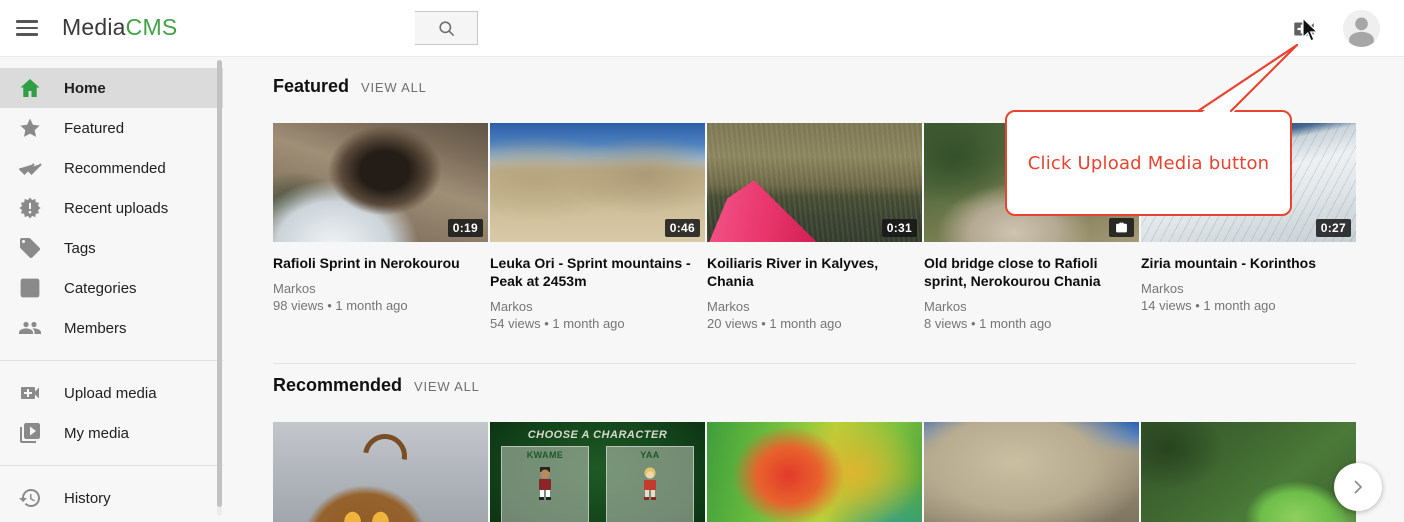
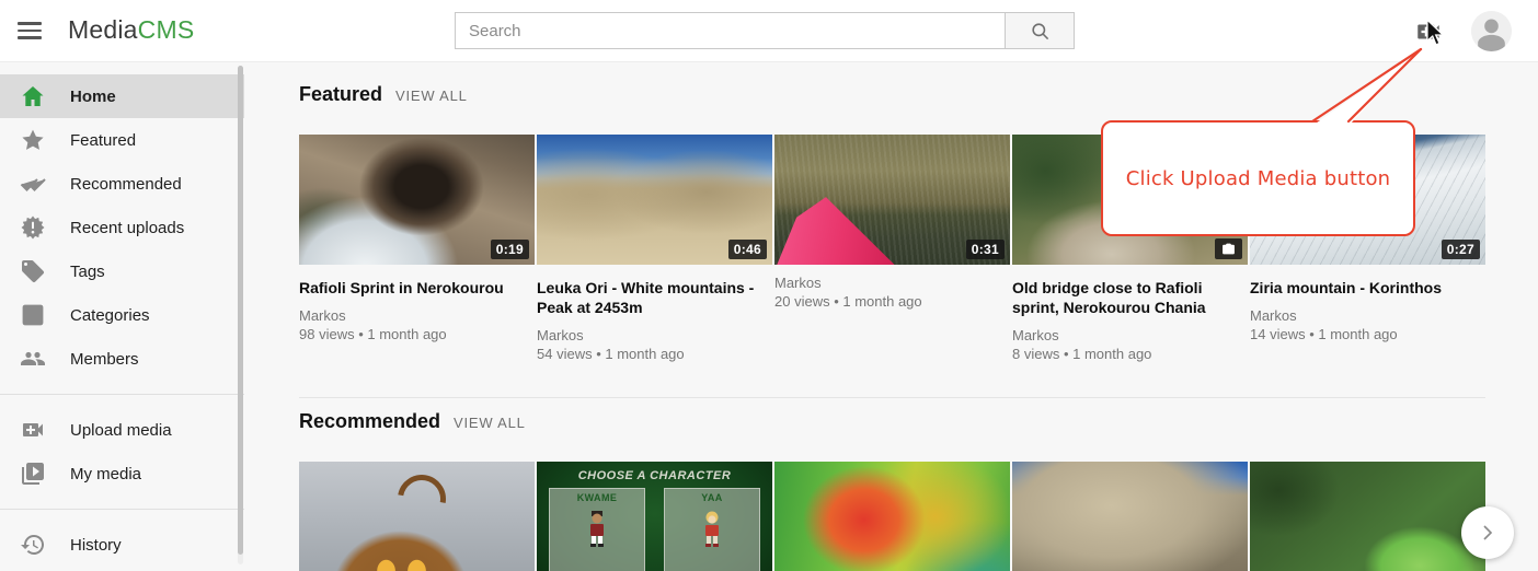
  MediaCMS
+ Search
  Home
  Featured
  Recommended
  Recent uploads
  Tags
  Categories
  Members
  Upload media
  My media
  History
  Featured
  VIEW ALL
  0:19
  Rafioli Sprint in Nerokourou
  Markos
  98 views • 1 month ago
  0:46
- Leuka Ori - Sprint mountains - Peak at 2453m
+ Leuka Ori - White mountains - Peak at 2453m
  Markos
  54 views • 1 month ago
  0:31
- Koiliaris River in Kalyves, Chania
  Markos
  20 views • 1 month ago
  Old bridge close to Rafioli sprint, Nerokourou Chania
  Markos
  8 views • 1 month ago
  0:27
  Ziria mountain - Korinthos
  Markos
  14 views • 1 month ago
  Recommended
  VIEW ALL
  CHOOSE A CHARACTER
  KWAME
  YAA
  Click Upload Media button
